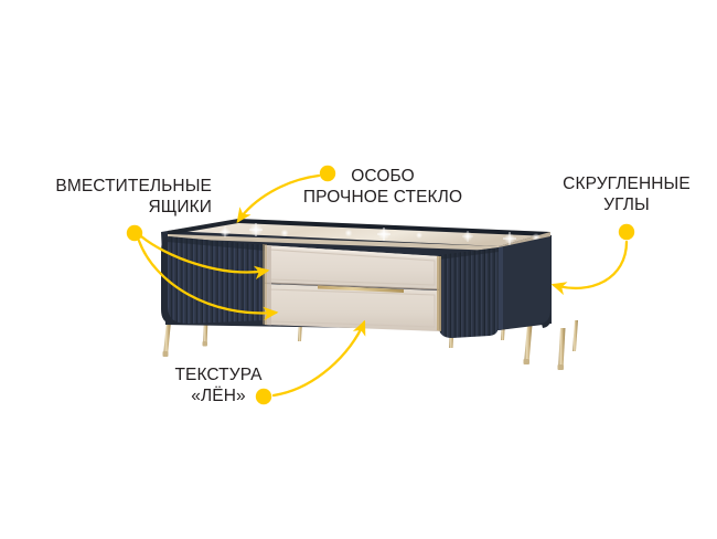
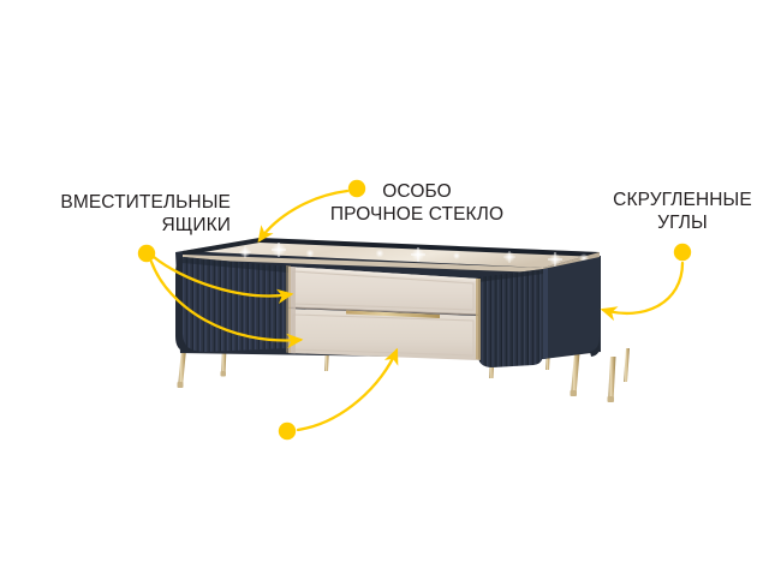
  ВМЕСТИТЕЛЬНЫЕ
  ЯЩИКИ
  ОСОБО
  ПРОЧНОЕ СТЕКЛО
  СКРУГЛЕННЫЕ
  УГЛЫ
- ТЕКСТУРА
- «ЛЁН»
